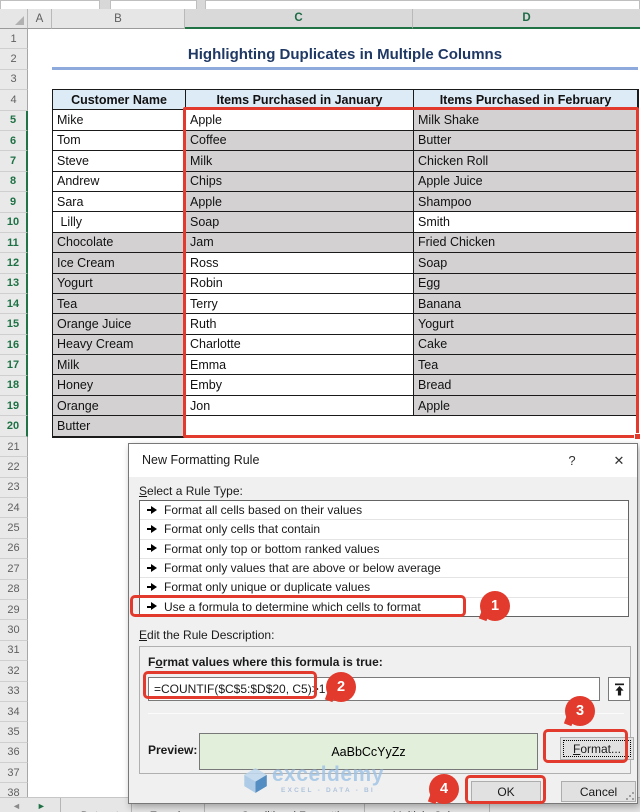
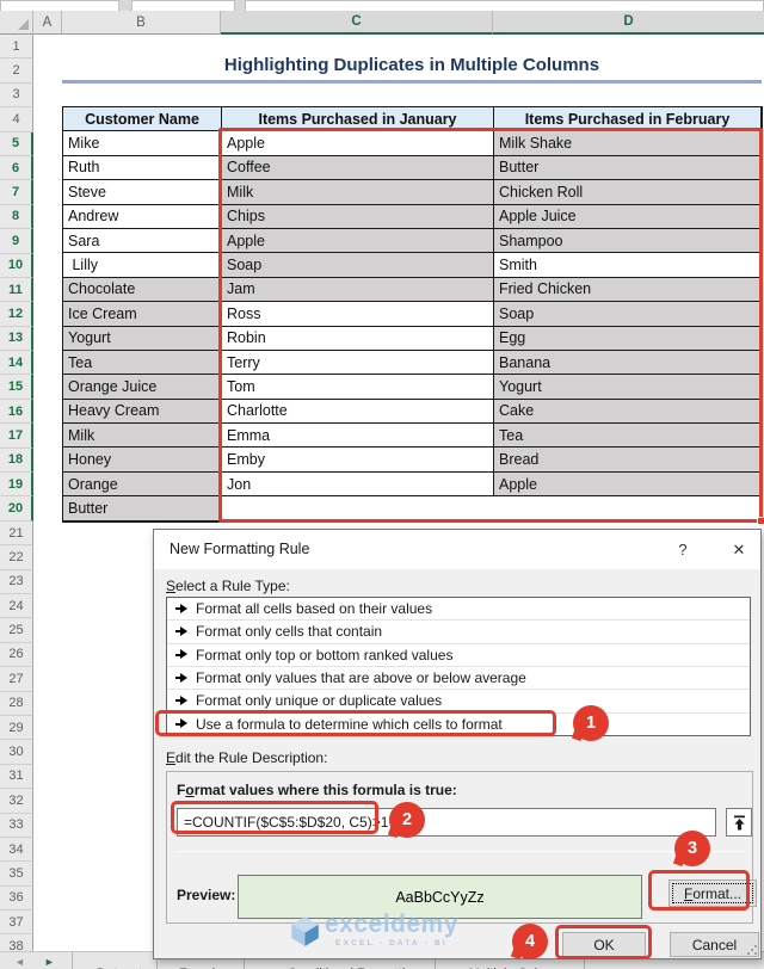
  A
  B
  C
  D
  1
  2
  3
  4
  5
  6
  7
  8
  9
  10
  11
  12
  13
  14
  15
  16
  17
  18
  19
  20
  21
  22
  23
  24
  25
  26
  27
  28
  29
  30
  31
  32
  33
  34
  35
  36
  37
  38
  Highlighting Duplicates in Multiple Columns
  Customer Name
  Items Purchased in January
  Items Purchased in February
  Mike
  Apple
  Milk Shake
- Tom
+ Ruth
  Coffee
  Butter
  Steve
  Milk
  Chicken Roll
  Andrew
  Chips
  Apple Juice
  Sara
  Apple
  Shampoo
  Lilly
  Soap
  Smith
  Chocolate
  Jam
  Fried Chicken
  Ice Cream
  Ross
  Soap
  Yogurt
  Robin
  Egg
  Tea
  Terry
  Banana
  Orange Juice
- Ruth
+ Tom
  Yogurt
  Heavy Cream
  Charlotte
  Cake
  Milk
  Emma
  Tea
  Honey
  Emby
  Bread
  Orange
  Jon
  Apple
  Butter
  New Formatting Rule
  ?
  ✕
  Select a Rule Type:
  Format all cells based on their values
  Format only cells that contain
  Format only top or bottom ranked values
  Format only values that are above or below average
  Format only unique or duplicate values
  Use a formula to determine which cells to format
  Edit the Rule Description:
  Format values where this formula is true:
  =COUNTIF($C$5:$D$20, C5)>1
  Preview:
  AaBbCcYyZz
  Format...
  OK
  Cancel
  1
  2
  3
  4
  exceldemy
  ◄
  ►
